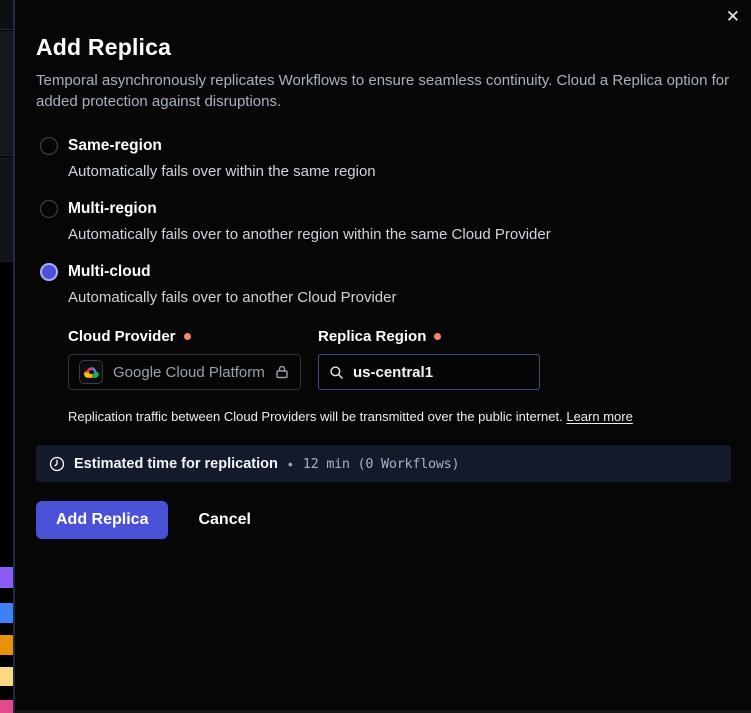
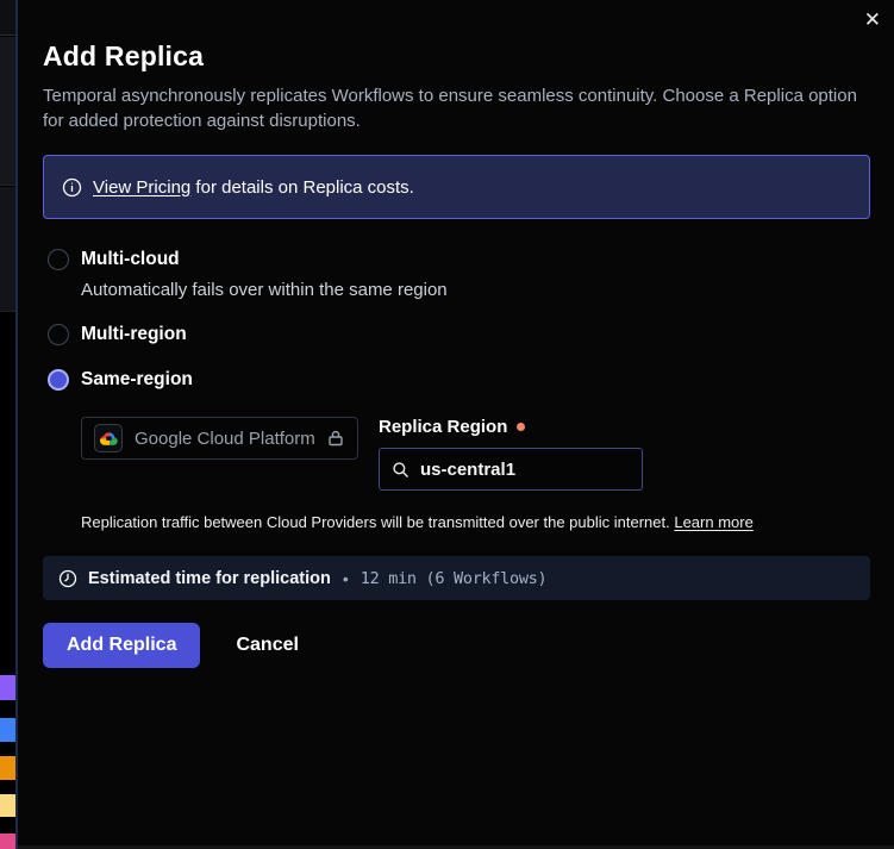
  ✕
  Add Replica
- Temporal asynchronously replicates Workflows to ensure seamless continuity. Cloud a Replica option for added protection against disruptions.
+ Temporal asynchronously replicates Workflows to ensure seamless continuity. Choose a Replica option for added protection against disruptions.
+ View Pricing for details on Replica costs.
- Same-region
+ Multi-cloud
  Automatically fails over within the same region
  Multi-region
- Automatically fails over to another region within the same Cloud Provider
- Multi-cloud
+ Same-region
- Automatically fails over to another Cloud Provider
- Cloud Provider
  Google Cloud Platform
  Replica Region
  us-central1
  Replication traffic between Cloud Providers will be transmitted over the public internet. Learn more
  Estimated time for replication
  •
- 12 min (0 Workflows)
+ 12 min (6 Workflows)
  Add Replica
  Cancel
